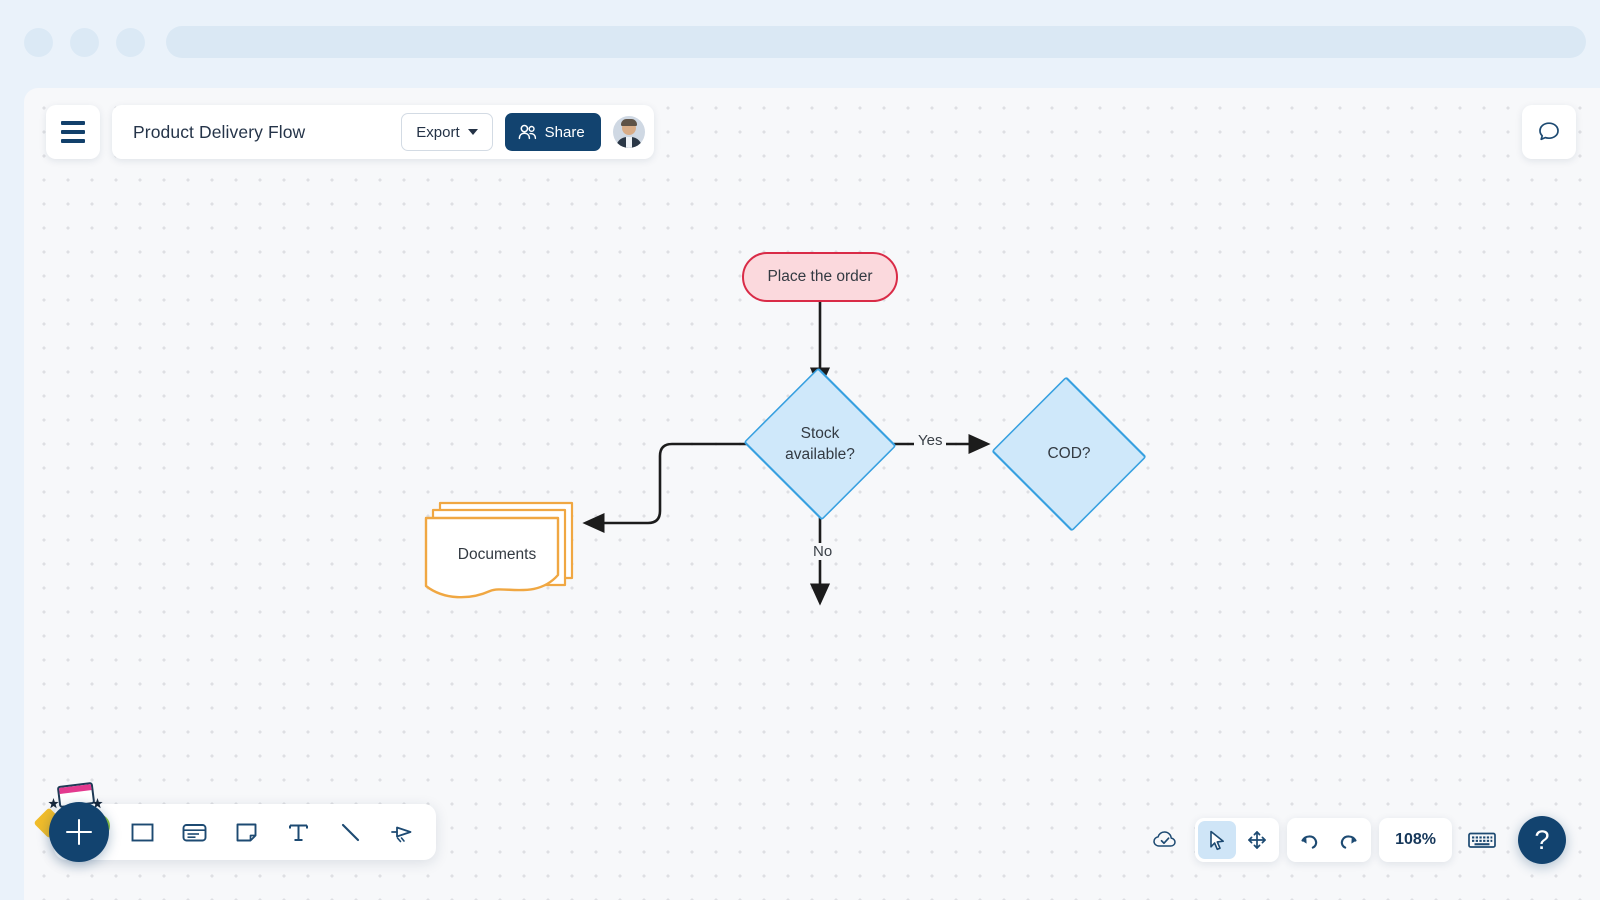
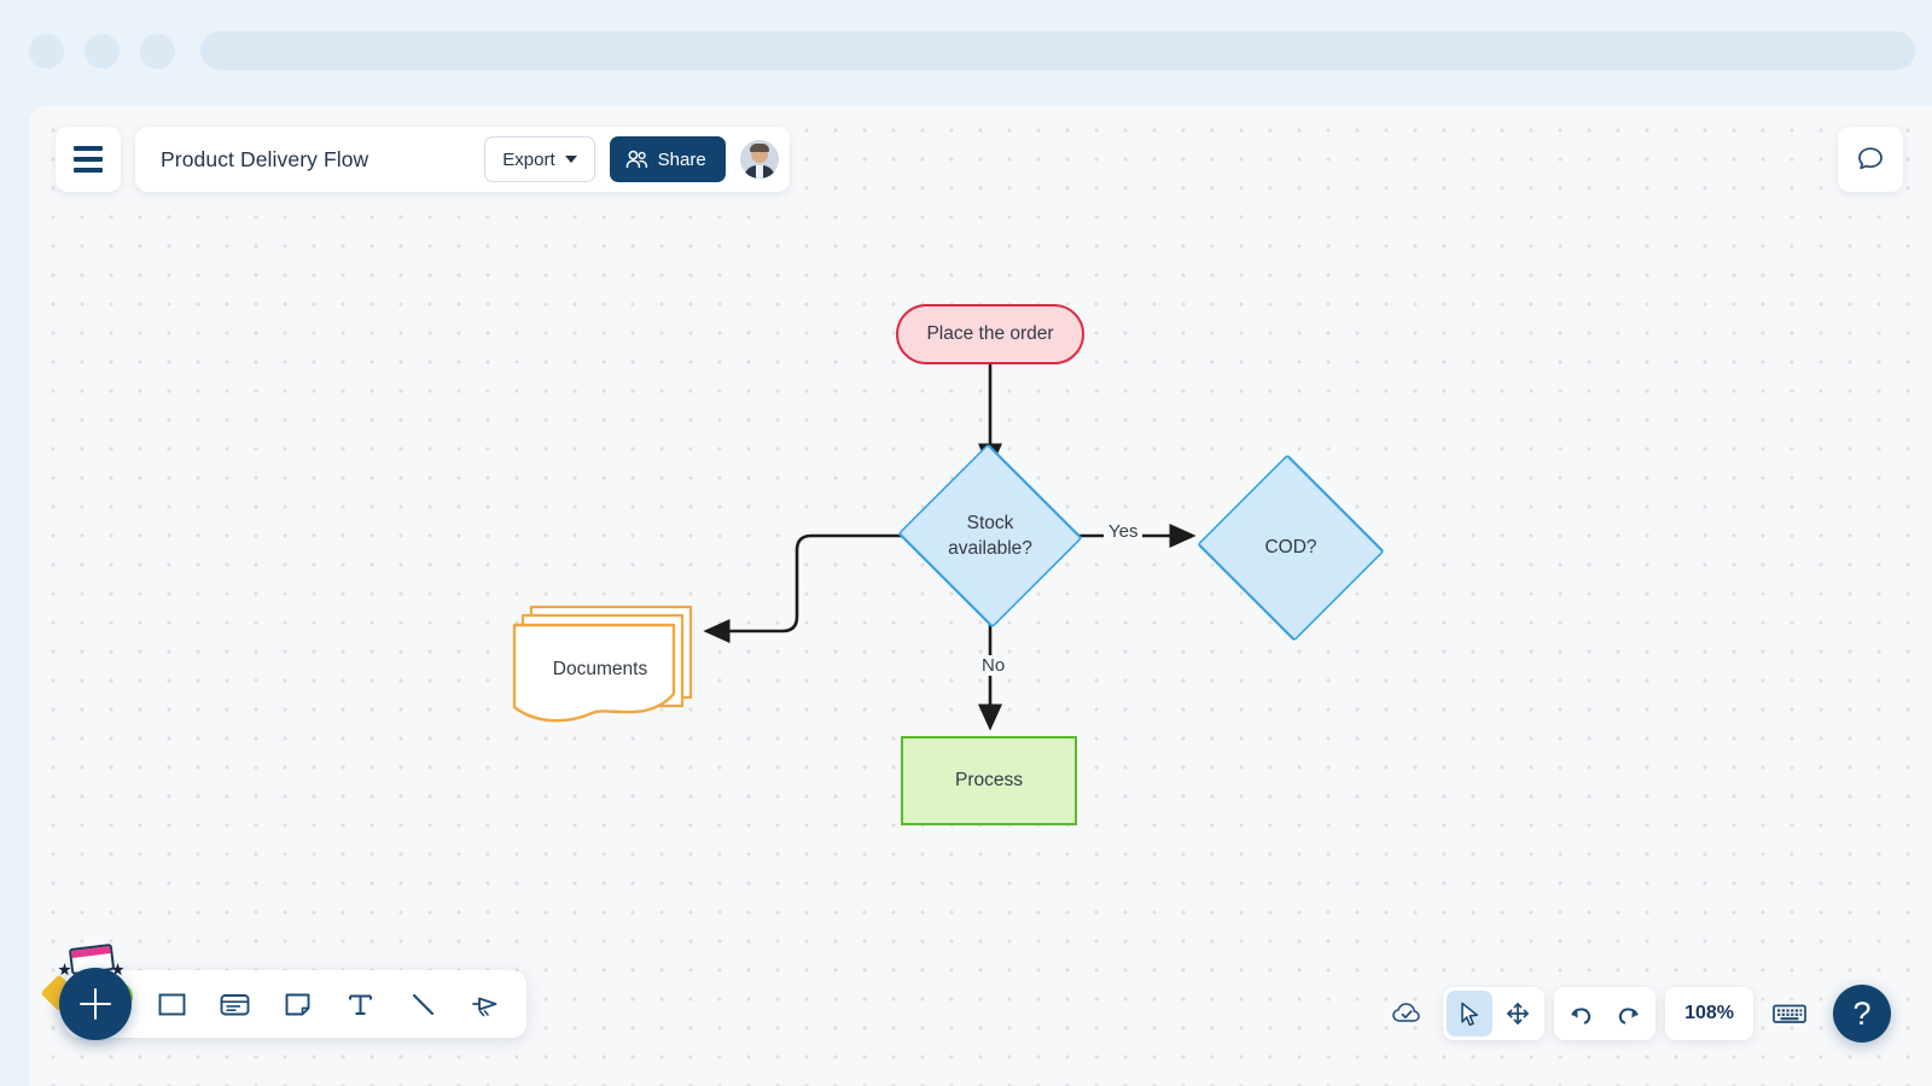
  Yes
  No
  Place the order
  Stock
  available?
  COD?
+ Process
  Documents
  Product Delivery Flow
  Export
  Share
  108%
  ?
